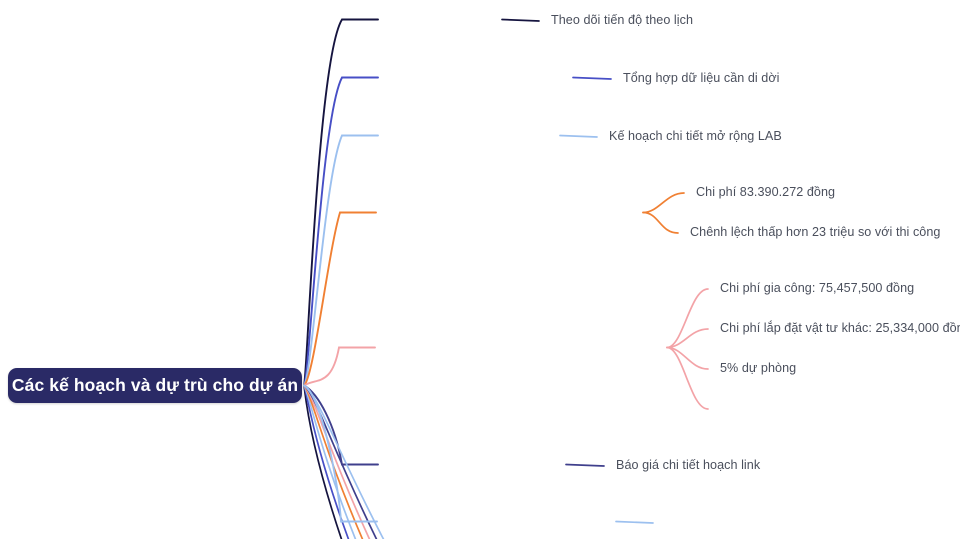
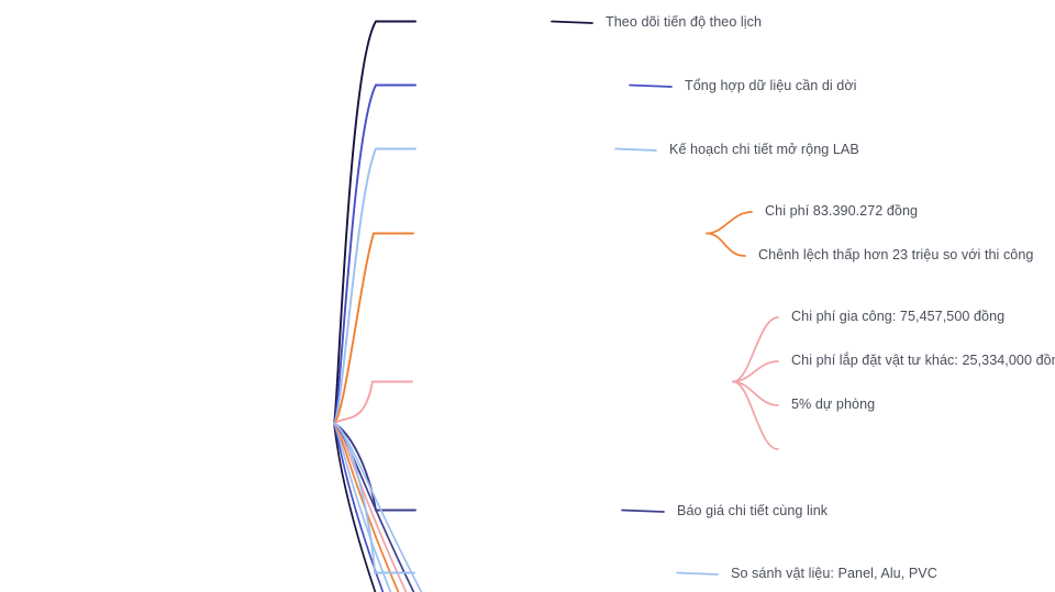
- Các kế hoạch và dự trù cho dự án
  Theo dõi tiến độ theo lịch
  Tổng hợp dữ liệu cần di dời
  Kế hoạch chi tiết mở rộng LAB
  Chi phí 83.390.272 đồng
  Chênh lệch thấp hơn 23 triệu so với thi công
  Chi phí gia công: 75,457,500 đồng
  Chi phí lắp đặt vật tư khác: 25,334,000 đồ
  5% dự phòng
- Báo giá chi tiết hoạch link
+ Báo giá chi tiết cùng link
+ So sánh vật liệu: Panel, Alu, PVC
